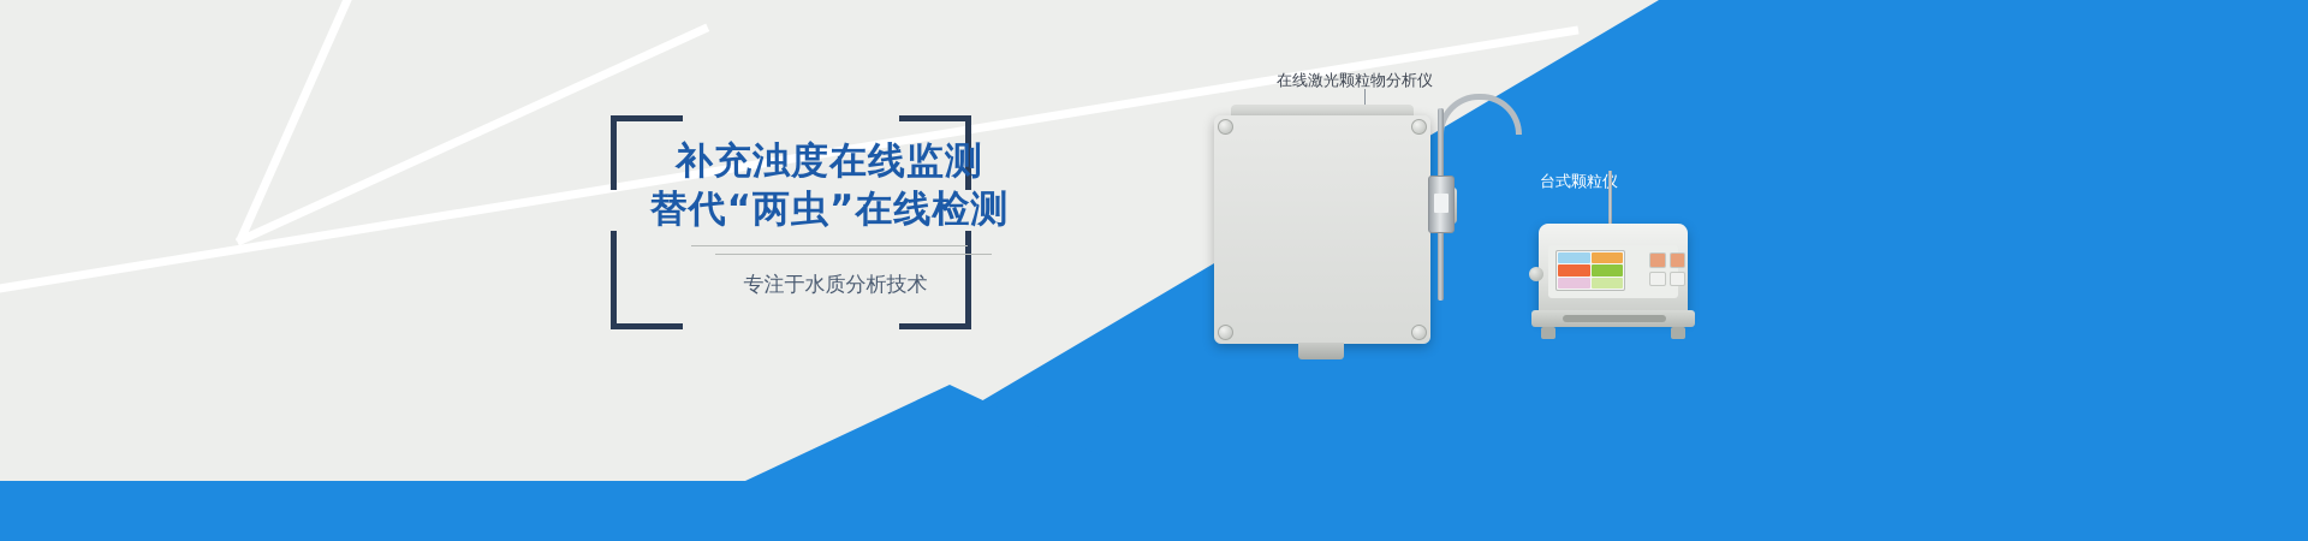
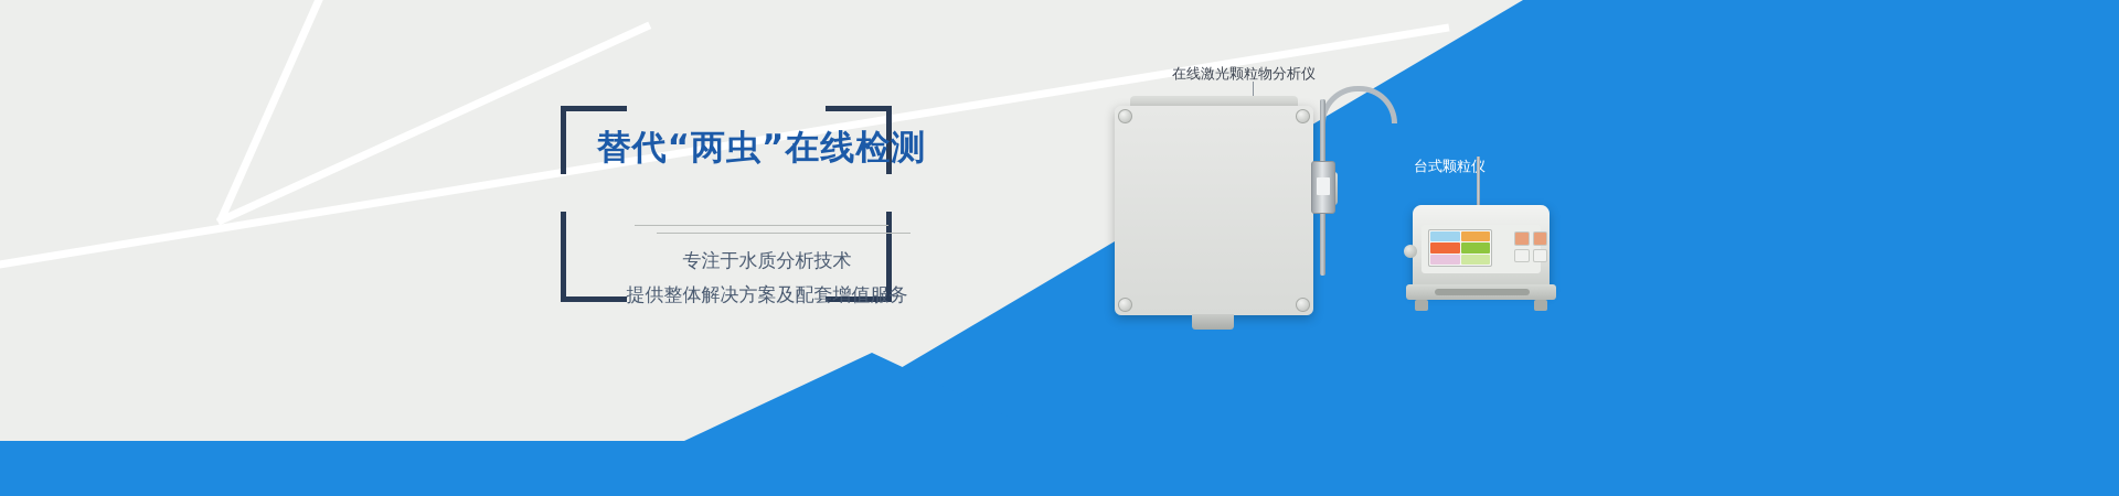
- 补充浊度在线监测
  替代“两虫”在线检测
  专注于水质分析技术
+ 提供整体解决方案及配套增值服务
  在线激光颗粒物分析仪
  台式颗粒
